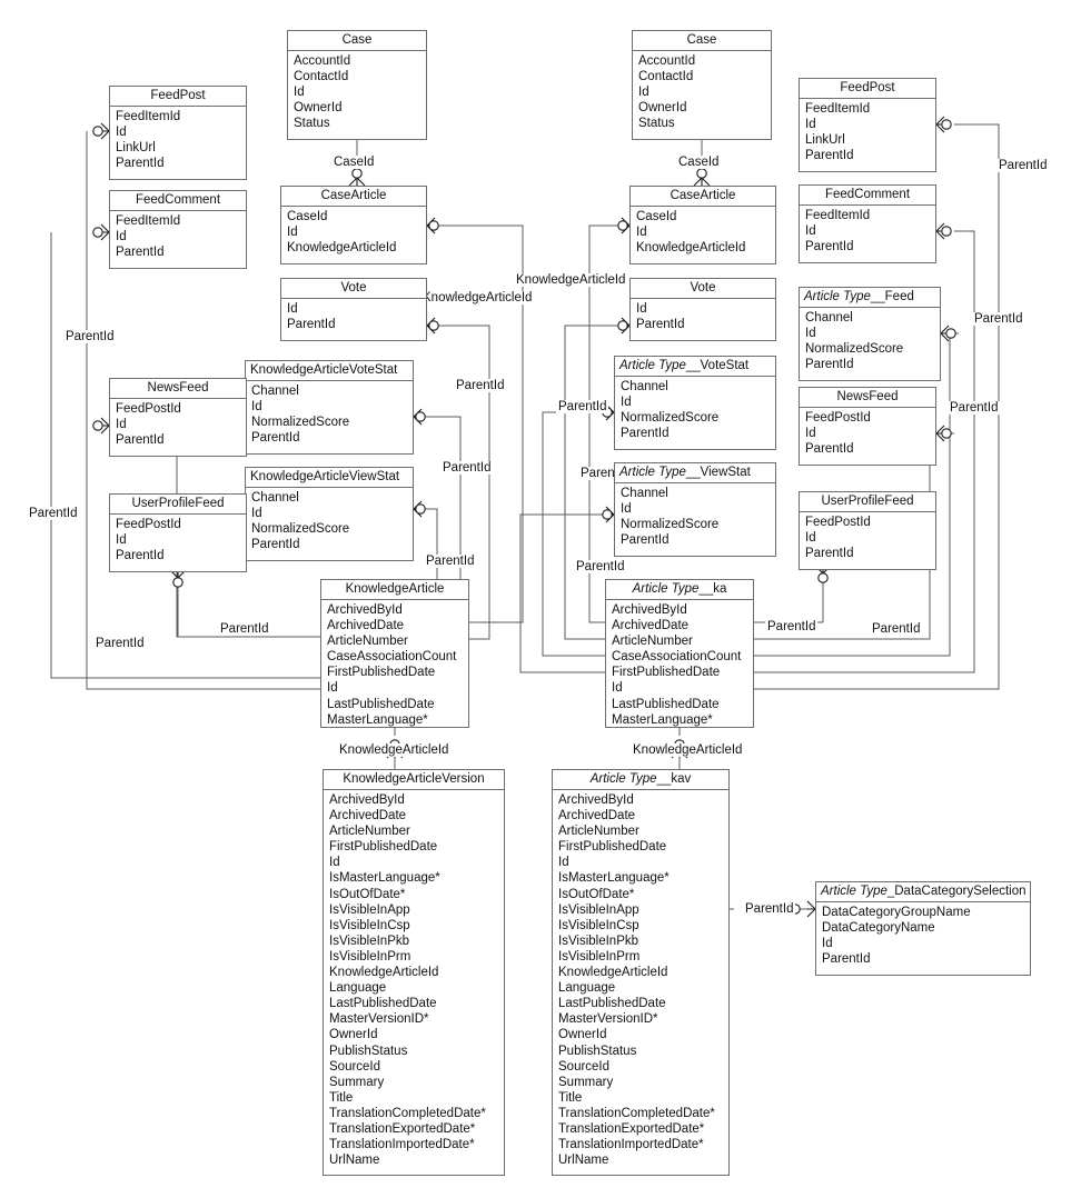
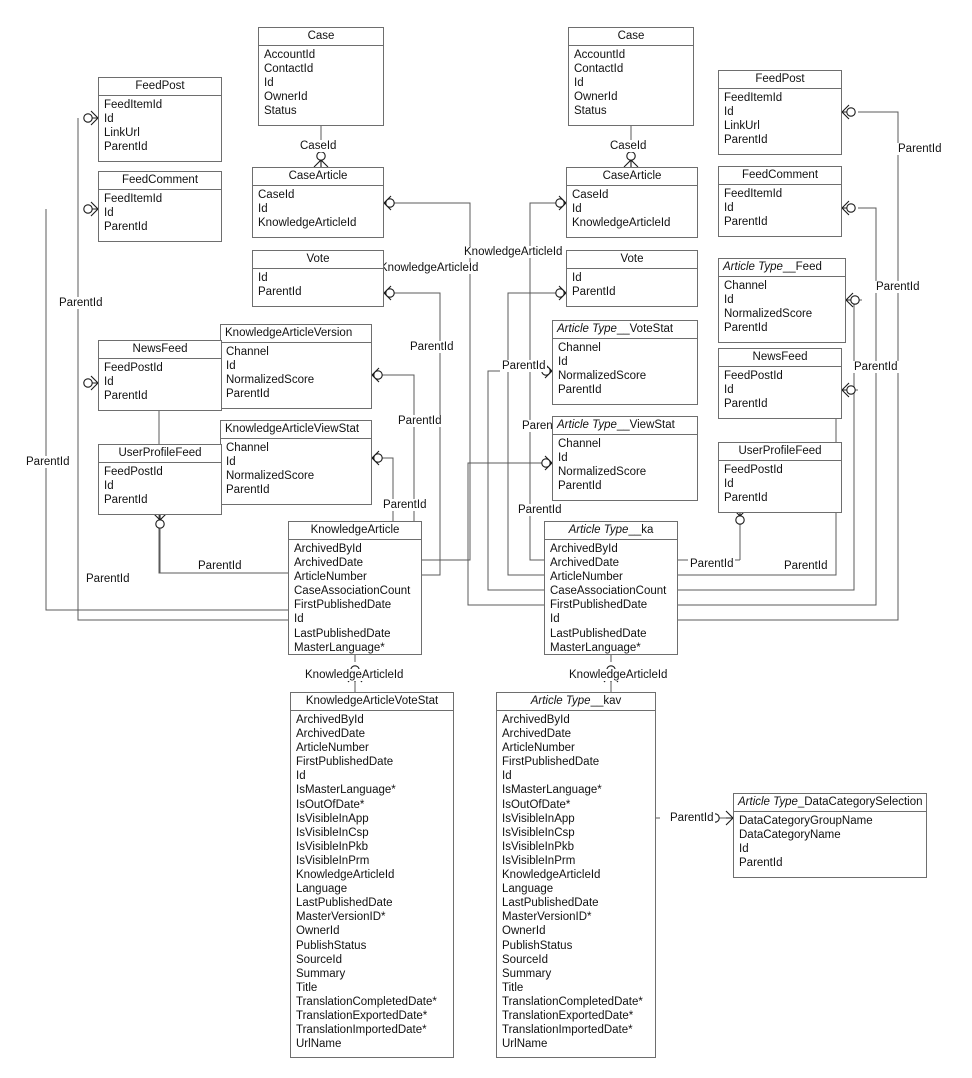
  CaseId
  CaseId
  nowledgeArticleId
  KnowledgeArticleId
  ParentId
  ParentId
  ParentId
  ParentId
  ParentId
  ParentId
  ParentId
  ParentId
  ParentId
  KnowledgeArticleId
  KnowledgeArticleId
  ParentId
  ParentId
  ParentId
  ParentId
  ParentId
  ParentId
  FeedPost
  FeedItemId
  Id
  LinkUrl
  ParentId
  Case
  AccountId
  ContactId
  Id
  OwnerId
  Status
  Case
  AccountId
  ContactId
  Id
  OwnerId
  Status
  FeedPost
  FeedItemId
  Id
  LinkUrl
  ParentId
  FeedComment
  FeedItemId
  Id
  ParentId
  CaseArticle
  CaseId
  Id
  KnowledgeArticleId
  CaseArticle
  CaseId
  Id
  KnowledgeArticleId
  FeedComment
  FeedItemId
  Id
  ParentId
  Vote
  Id
  ParentId
  Vote
  Id
  ParentId
  Article Type__Feed
  Channel
  Id
  NormalizedScore
  ParentId
- KnowledgeArticleVoteStat
+ KnowledgeArticleVersion
  Channel
  Id
  NormalizedScore
  ParentId
  Article Type__VoteStat
  Channel
  Id
  NormalizedScore
  ParentId
  NewsFeed
  FeedPostId
  Id
  ParentId
  NewsFeed
  FeedPostId
  Id
  ParentId
  KnowledgeArticleViewStat
  Channel
  Id
  NormalizedScore
  ParentId
  Article Type__ViewStat
  Channel
  Id
  NormalizedScore
  ParentId
  UserProfileFeed
  FeedPostId
  Id
  ParentId
  UserProfileFeed
  FeedPostId
  Id
  ParentId
  KnowledgeArticle
  ArchivedById
  ArchivedDate
  ArticleNumber
  CaseAssociationCount
  FirstPublishedDate
  Id
  LastPublishedDate
  MasterLanguage*
  Article Type__ka
  ArchivedById
  ArchivedDate
  ArticleNumber
  CaseAssociationCount
  FirstPublishedDate
  Id
  LastPublishedDate
  MasterLanguage*
- KnowledgeArticleVersion
+ KnowledgeArticleVoteStat
  ArchivedById
  ArchivedDate
  ArticleNumber
  FirstPublishedDate
  Id
  IsMasterLanguage*
  IsOutOfDate*
  IsVisibleInApp
  IsVisibleInCsp
  IsVisibleInPkb
  IsVisibleInPrm
  KnowledgeArticleId
  Language
  LastPublishedDate
  MasterVersionID*
  OwnerId
  PublishStatus
  SourceId
  Summary
  Title
  TranslationCompletedDate*
  TranslationExportedDate*
  TranslationImportedDate*
  UrlName
  Article Type__kav
  ArchivedById
  ArchivedDate
  ArticleNumber
  FirstPublishedDate
  Id
  IsMasterLanguage*
  IsOutOfDate*
  IsVisibleInApp
  IsVisibleInCsp
  IsVisibleInPkb
  IsVisibleInPrm
  KnowledgeArticleId
  Language
  LastPublishedDate
  MasterVersionID*
  OwnerId
  PublishStatus
  SourceId
  Summary
  Title
  TranslationCompletedDate*
  TranslationExportedDate*
  TranslationImportedDate*
  UrlName
  Article Type_DataCategorySelection
  DataCategoryGroupName
  DataCategoryName
  Id
  ParentId
